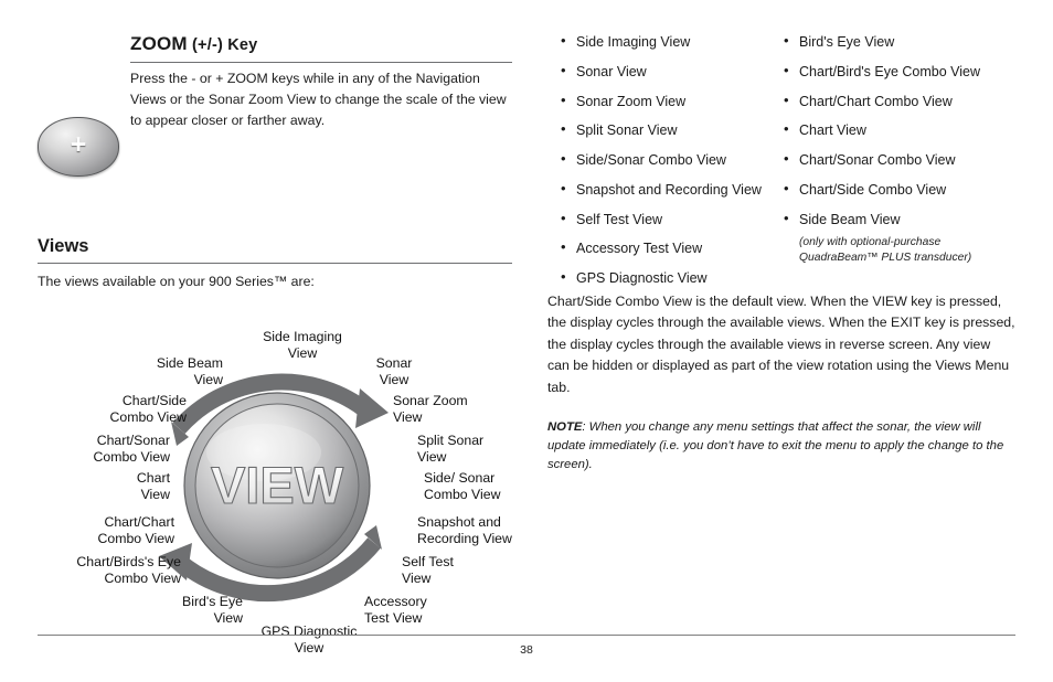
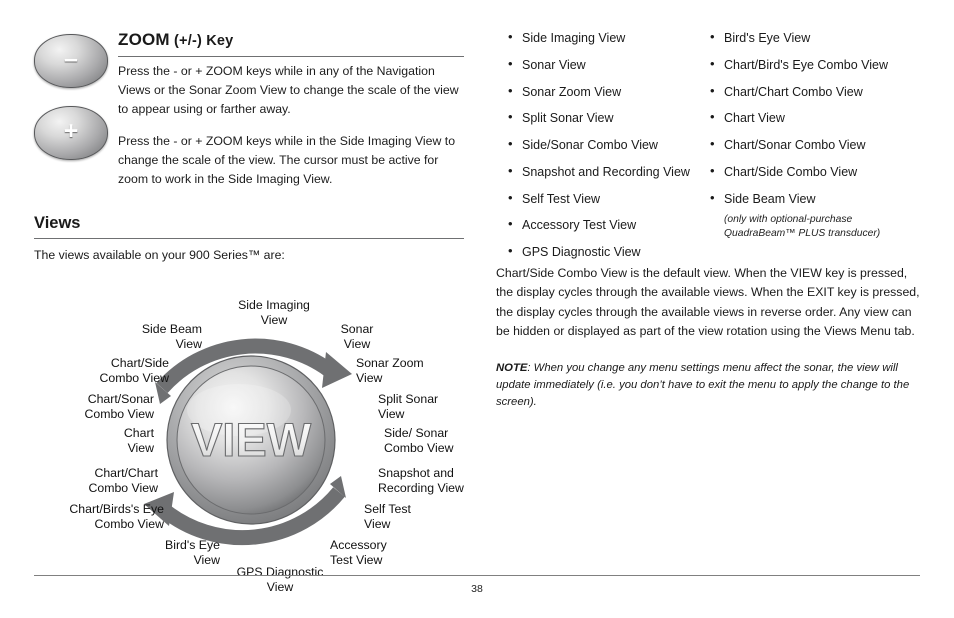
+ –
  +
  ZOOM (+/-) Key
- Press the - or + ZOOM keys while in any of the Navigation Views or the Sonar Zoom View to change the scale of the view to appear closer or farther away.
+ Press the - or + ZOOM keys while in any of the Navigation Views or the Sonar Zoom View to change the scale of the view to appear using or farther away.
+ Press the - or + ZOOM keys while in the Side Imaging View to change the scale of the view. The cursor must be active for zoom to work in the Side Imaging View.
  Views
  The views available on your 900 Series™ are:
  VIEW
  Side Imaging
  View
  Sonar
  View
  Side Beam
  View
  Sonar Zoom
  View
  Chart/Side
  Combo View
  Split Sonar
  View
  Chart/Sonar
  Combo View
  Side/ Sonar
  Combo View
  Chart
  View
  Snapshot and
  Recording View
  Chart/Chart
  Combo View
  Self Test
  View
  Chart/Birds's Eye
  Combo View
  Accessory
  Test View
  Bird's Eye
  View
  GPS Diagnostic
  View
  Side Imaging View
  Sonar View
  Sonar Zoom View
  Split Sonar View
  Side/Sonar Combo View
  Snapshot and Recording View
  Self Test View
  Accessory Test View
  GPS Diagnostic View
  Bird's Eye View
  Chart/Bird's Eye Combo View
  Chart/Chart Combo View
  Chart View
  Chart/Sonar Combo View
  Chart/Side Combo View
  Side Beam View
  (only with optional-purchase QuadraBeam™ PLUS transducer)
- Chart/Side Combo View is the default view. When the VIEW key is pressed, the display cycles through the available views. When the EXIT key is pressed, the display cycles through the available views in reverse screen. Any view can be hidden or displayed as part of the view rotation using the Views Menu tab.
+ Chart/Side Combo View is the default view. When the VIEW key is pressed, the display cycles through the available views. When the EXIT key is pressed, the display cycles through the available views in reverse order. Any view can be hidden or displayed as part of the view rotation using the Views Menu tab.
- NOTE: When you change any menu settings that affect the sonar, the view will update immediately (i.e. you don’t have to exit the menu to apply the change to the screen).
+ NOTE: When you change any menu settings menu affect the sonar, the view will update immediately (i.e. you don’t have to exit the menu to apply the change to the screen).
  38
